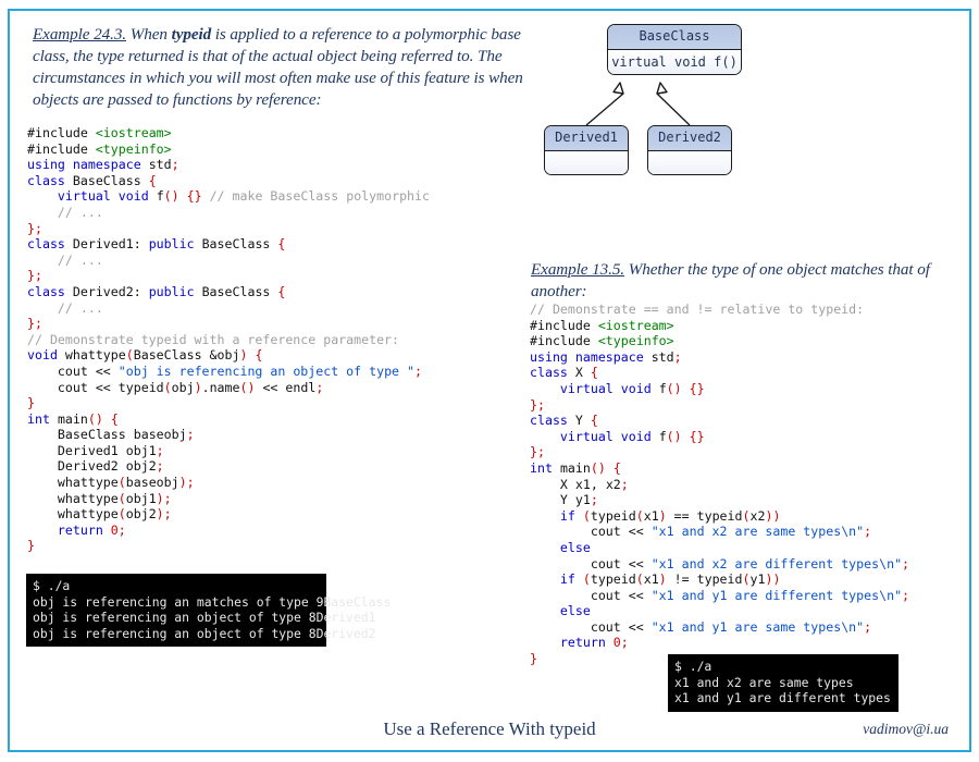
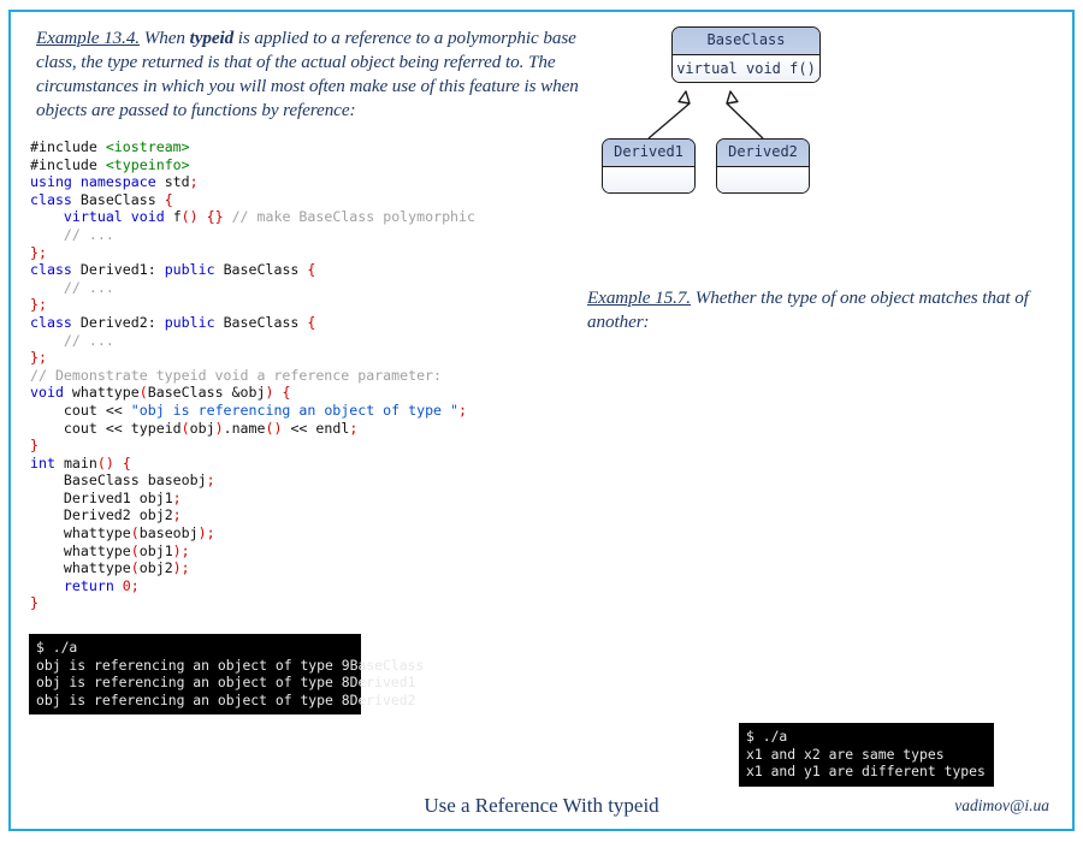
- Example 24.3. When typeid is applied to a reference to a polymorphic base class, the type returned is that of the actual object being referred to. The circumstances in which you will most often make use of this feature is when objects are passed to functions by reference:
+ Example 13.4. When typeid is applied to a reference to a polymorphic base class, the type returned is that of the actual object being referred to. The circumstances in which you will most often make use of this feature is when objects are passed to functions by reference:
  BaseClass
  virtual void f()
  Derived1
  Derived2
- #include <iostream> #include <typeinfo> using namespace std; class BaseClass { virtual void f() {} // make BaseClass polymorphic // ... }; class Derived1: public BaseClass { // ... }; class Derived2: public BaseClass { // ... }; // Demonstrate typeid with a reference parameter: void whattype(BaseClass &obj) { cout << "obj is referencing an object of type "; cout << typeid(obj).name() << endl; } int main() { BaseClass baseobj; Derived1 obj1; Derived2 obj2; whattype(baseobj); whattype(obj1); whattype(obj2); return 0; }
+ #include <iostream> #include <typeinfo> using namespace std; class BaseClass { virtual void f() {} // make BaseClass polymorphic // ... }; class Derived1: public BaseClass { // ... }; class Derived2: public BaseClass { // ... }; // Demonstrate typeid void a reference parameter: void whattype(BaseClass &obj) { cout << "obj is referencing an object of type "; cout << typeid(obj).name() << endl; } int main() { BaseClass baseobj; Derived1 obj1; Derived2 obj2; whattype(baseobj); whattype(obj1); whattype(obj2); return 0; }
- $ ./a obj is referencing an matches of type 9BaseClass obj is referencing an object of type 8Derived1 obj is referencing an object of type 8Derived2
+ $ ./a obj is referencing an object of type 9BaseClass obj is referencing an object of type 8Derived1 obj is referencing an object of type 8Derived2
- Example 13.5. Whether the type of one object matches that of another:
+ Example 15.7. Whether the type of one object matches that of another:
- // Demonstrate == and != relative to typeid: #include <iostream> #include <typeinfo> using namespace std; class X { virtual void f() {} }; class Y { virtual void f() {} }; int main() { X x1, x2; Y y1; if (typeid(x1) == typeid(x2)) cout << "x1 and x2 are same types\n"; else cout << "x1 and x2 are different types\n"; if (typeid(x1) != typeid(y1)) cout << "x1 and y1 are different types\n"; else cout << "x1 and y1 are same types\n"; return 0; }
  $ ./a x1 and x2 are same types x1 and y1 are different types
  Use a Reference With typeid
  vadimov@i.ua
